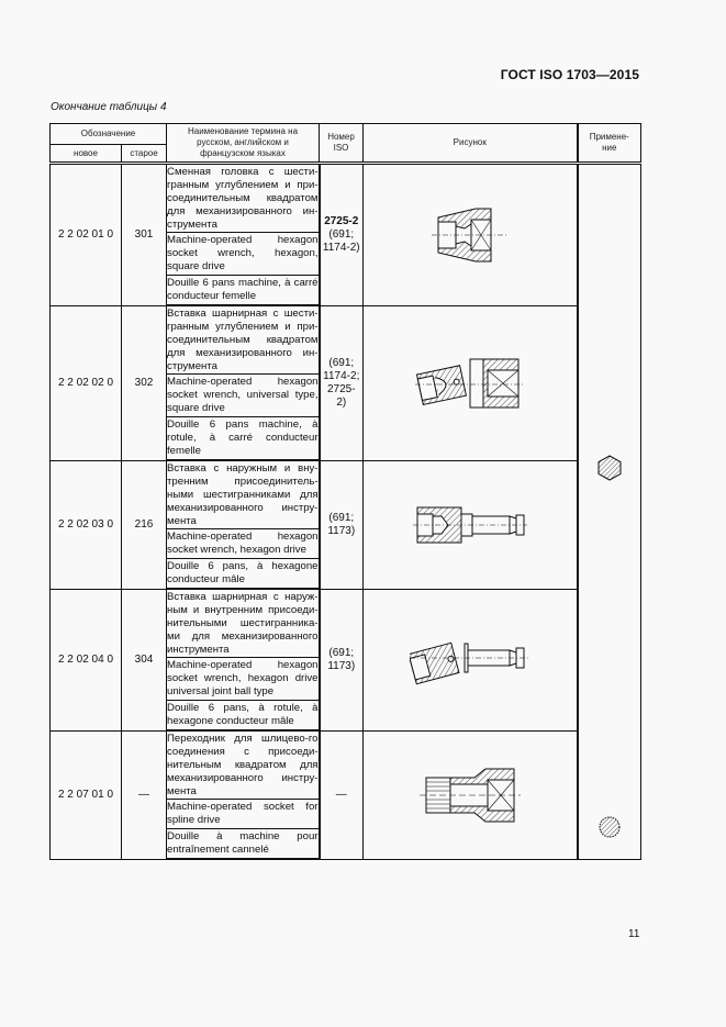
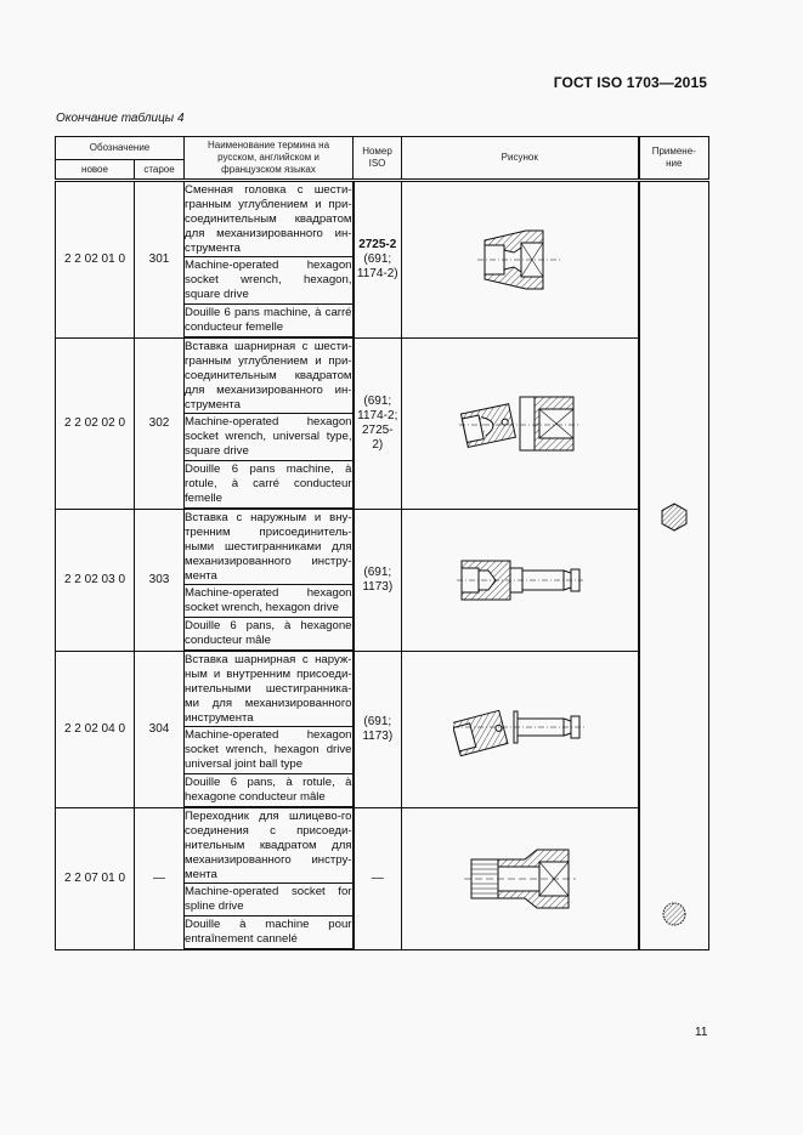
  ГОСТ ISO 1703—2015
  Окончание таблицы 4
  Обозначение	Наименование термина на русском, английском и французском языках	Номер ISO	Рисунок	Примене-ние
  новое	старое
  2 2 02 01 0	301	Сменная головка с шести-гранным углублением и при-соединительным квадратом для механизированного ин-струмента	2725-2 (691; 1174-2)
  Machine-operated hexagon socket wrench, hexagon, square drive
  Douille 6 pans machine, à carré conducteur femelle
  2 2 02 02 0	302	Вставка шарнирная с шести-гранным углублением и при-соединительным квадратом для механизированного ин-струмента	(691; 1174-2; 2725-2)
  Machine-operated hexagon socket wrench, universal type, square drive
  Douille 6 pans machine, à rotule, à carré conducteur femelle
- 2 2 02 03 0	216	Вставка с наружным и вну-тренним присоединитель-ными шестигранниками для механизированного инстру-мента	(691; 1173)
+ 2 2 02 03 0	303	Вставка с наружным и вну-тренним присоединитель-ными шестигранниками для механизированного инстру-мента	(691; 1173)
  Machine-operated hexagon socket wrench, hexagon drive
  Douille 6 pans, à hexagone conducteur mâle
  2 2 02 04 0	304	Вставка шарнирная с наруж-ным и внутренним присоеди-нительными шестигранника-ми для механизированного инструмента	(691; 1173)
  Machine-operated hexagon socket wrench, hexagon drive universal joint ball type
  Douille 6 pans, à rotule, à hexagone conducteur mâle
  2 2 07 01 0	—	Переходник для шлицево-го соединения с присоеди-нительным квадратом для механизированного инстру-мента	—
  Machine-operated socket for spline drive
  Douille à machine pour entraînement cannelé
  11
